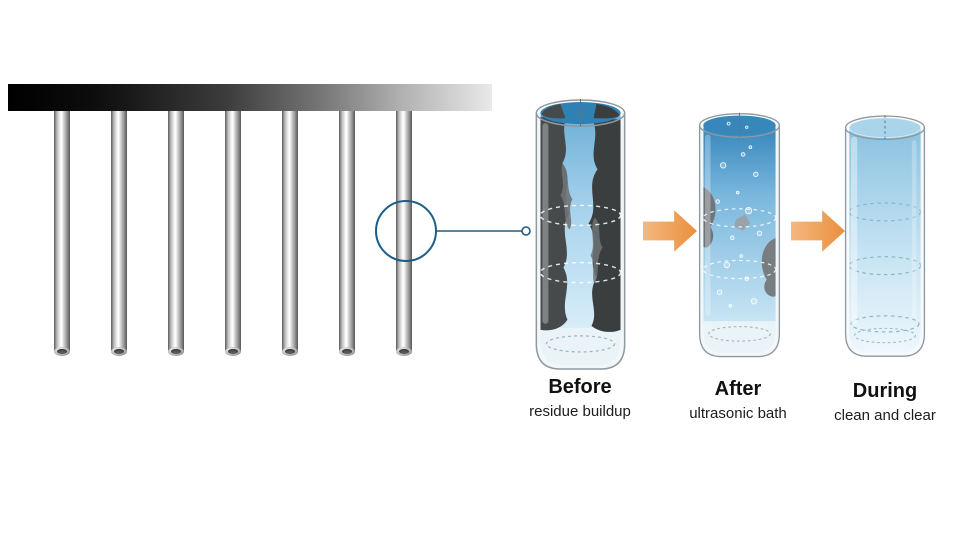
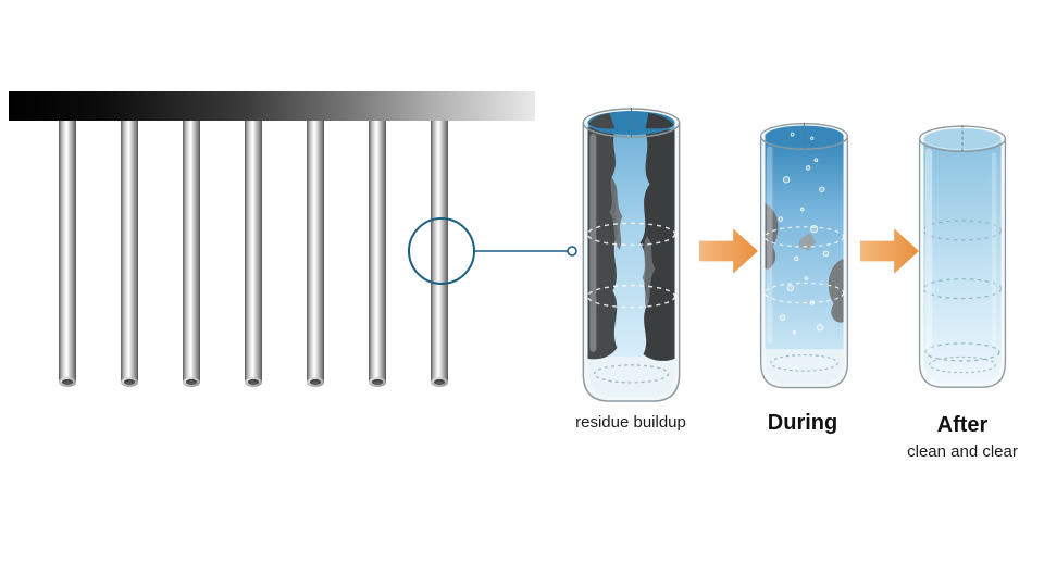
- Before
  residue buildup
- After
+ During
- ultrasonic bath
- During
+ After
  clean and clear
